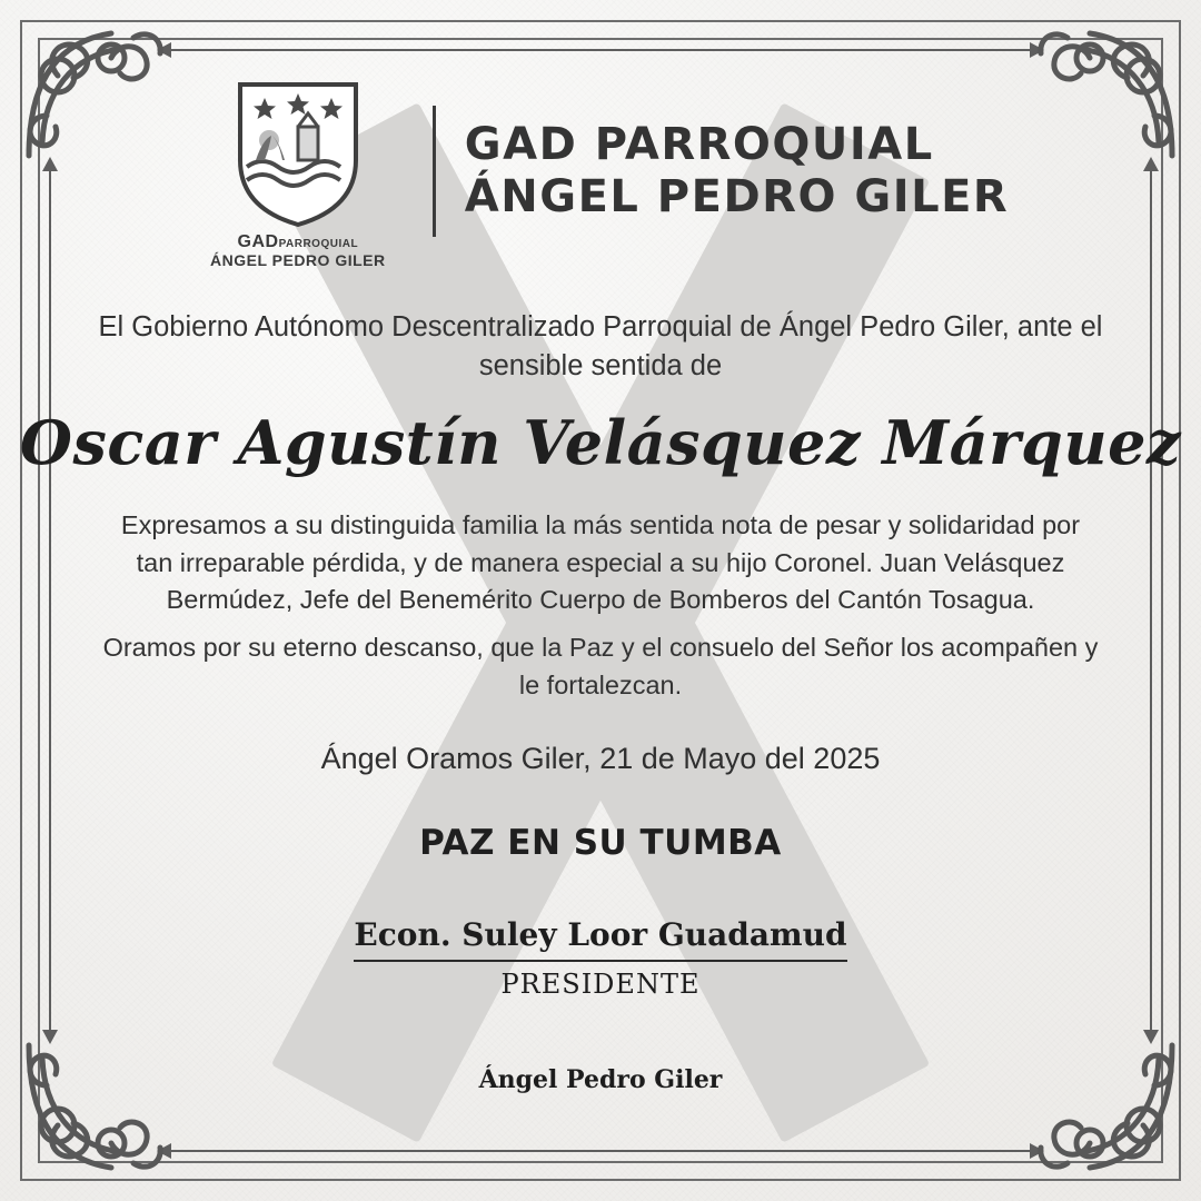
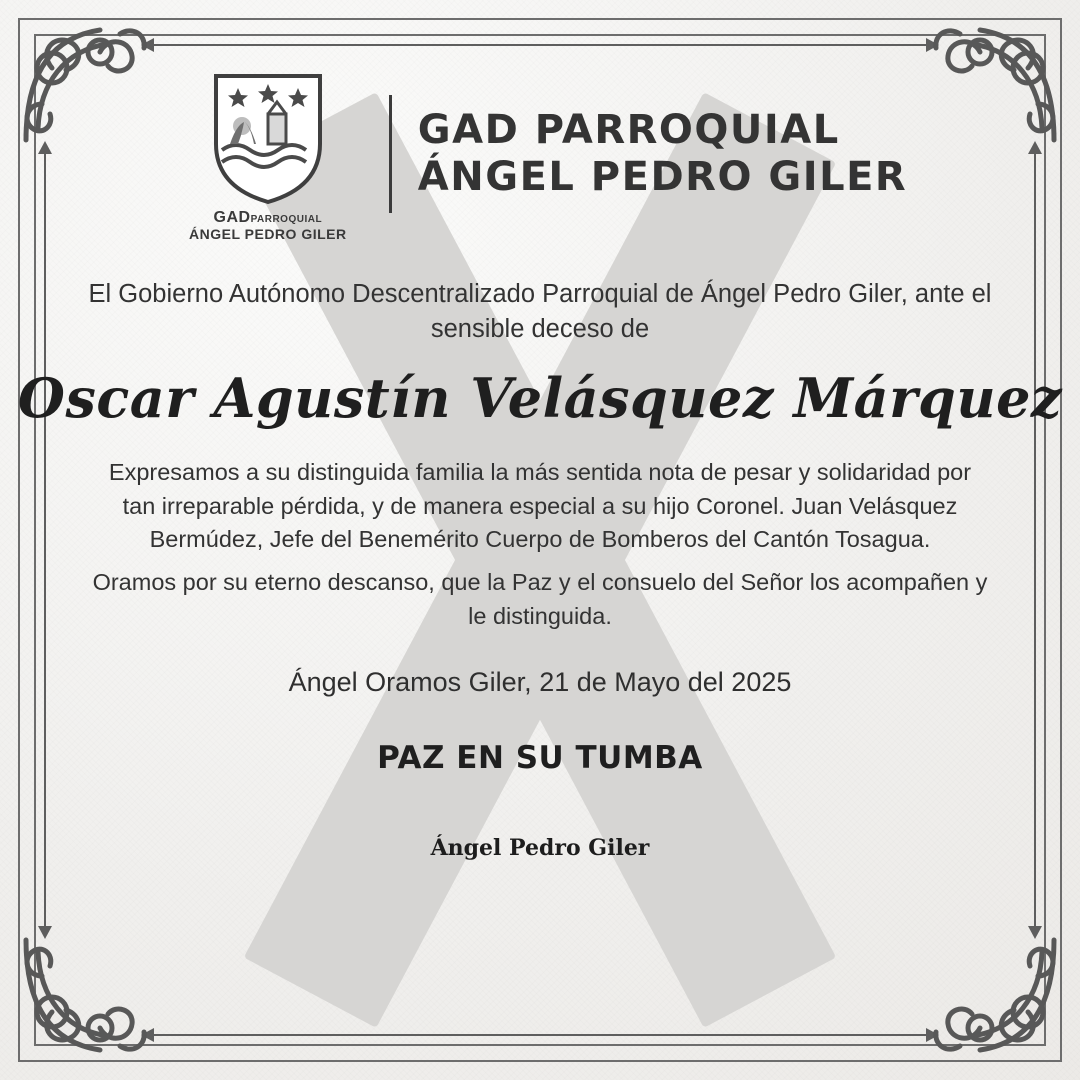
  GADPARROQUIAL
  ÁNGEL PEDRO GILER
  GAD PARROQUIAL
  ÁNGEL PEDRO GILER
- El Gobierno Autónomo Descentralizado Parroquial de Ángel Pedro Giler, ante el sensible sentida de
+ El Gobierno Autónomo Descentralizado Parroquial de Ángel Pedro Giler, ante el sensible deceso de
  Oscar Agustín Velásquez Márquez
  Expresamos a su distinguida familia la más sentida nota de pesar y solidaridad por tan irreparable pérdida, y de manera especial a su hijo Coronel. Juan Velásquez Bermúdez, Jefe del Benemérito Cuerpo de Bomberos del Cantón Tosagua.
- Oramos por su eterno descanso, que la Paz y el consuelo del Señor los acompañen y le fortalezcan.
+ Oramos por su eterno descanso, que la Paz y el consuelo del Señor los acompañen y le distinguida.
  Ángel Oramos Giler, 21 de Mayo del 2025
  PAZ EN SU TUMBA
- Econ. Suley Loor Guadamud
- PRESIDENTE
  Ángel Pedro Giler
